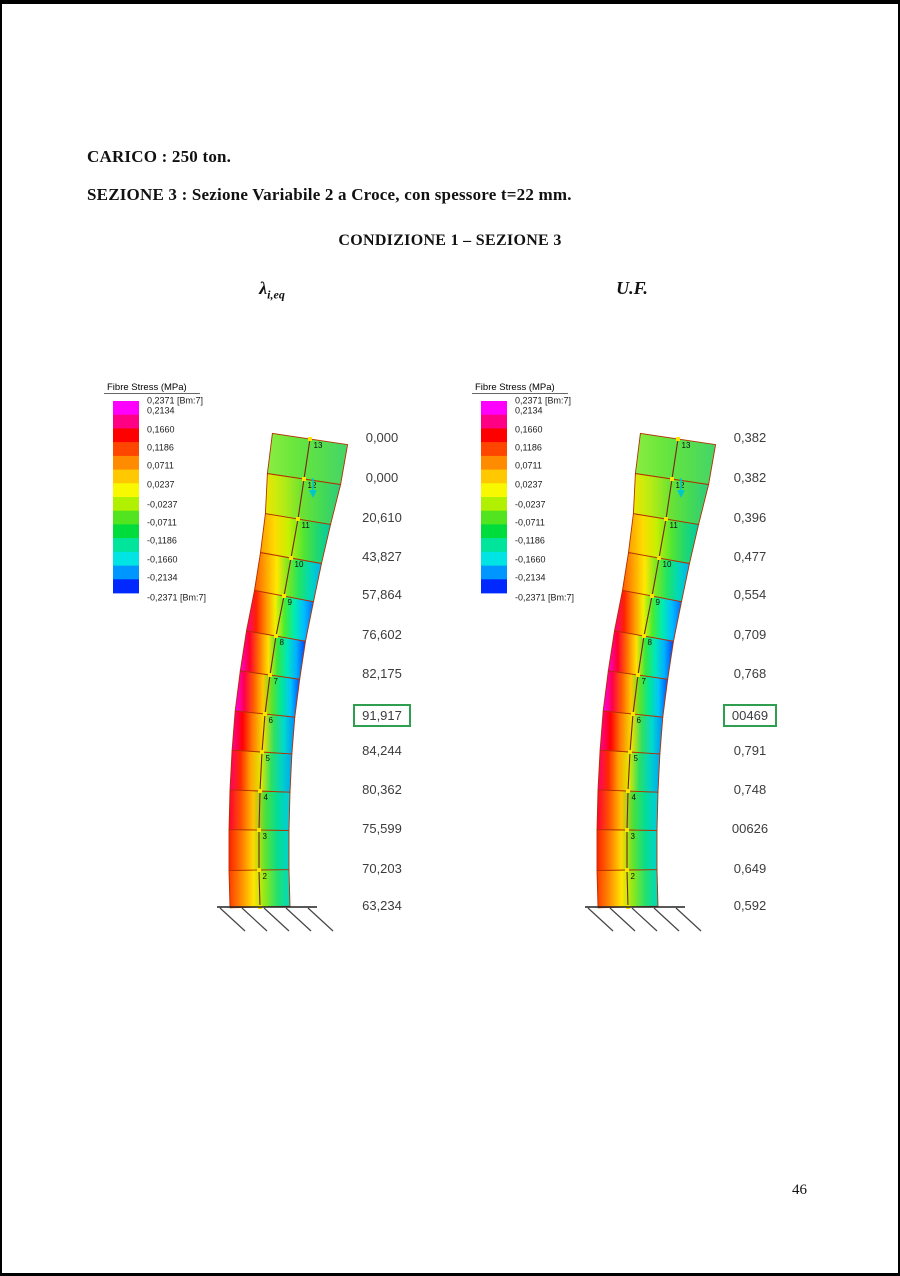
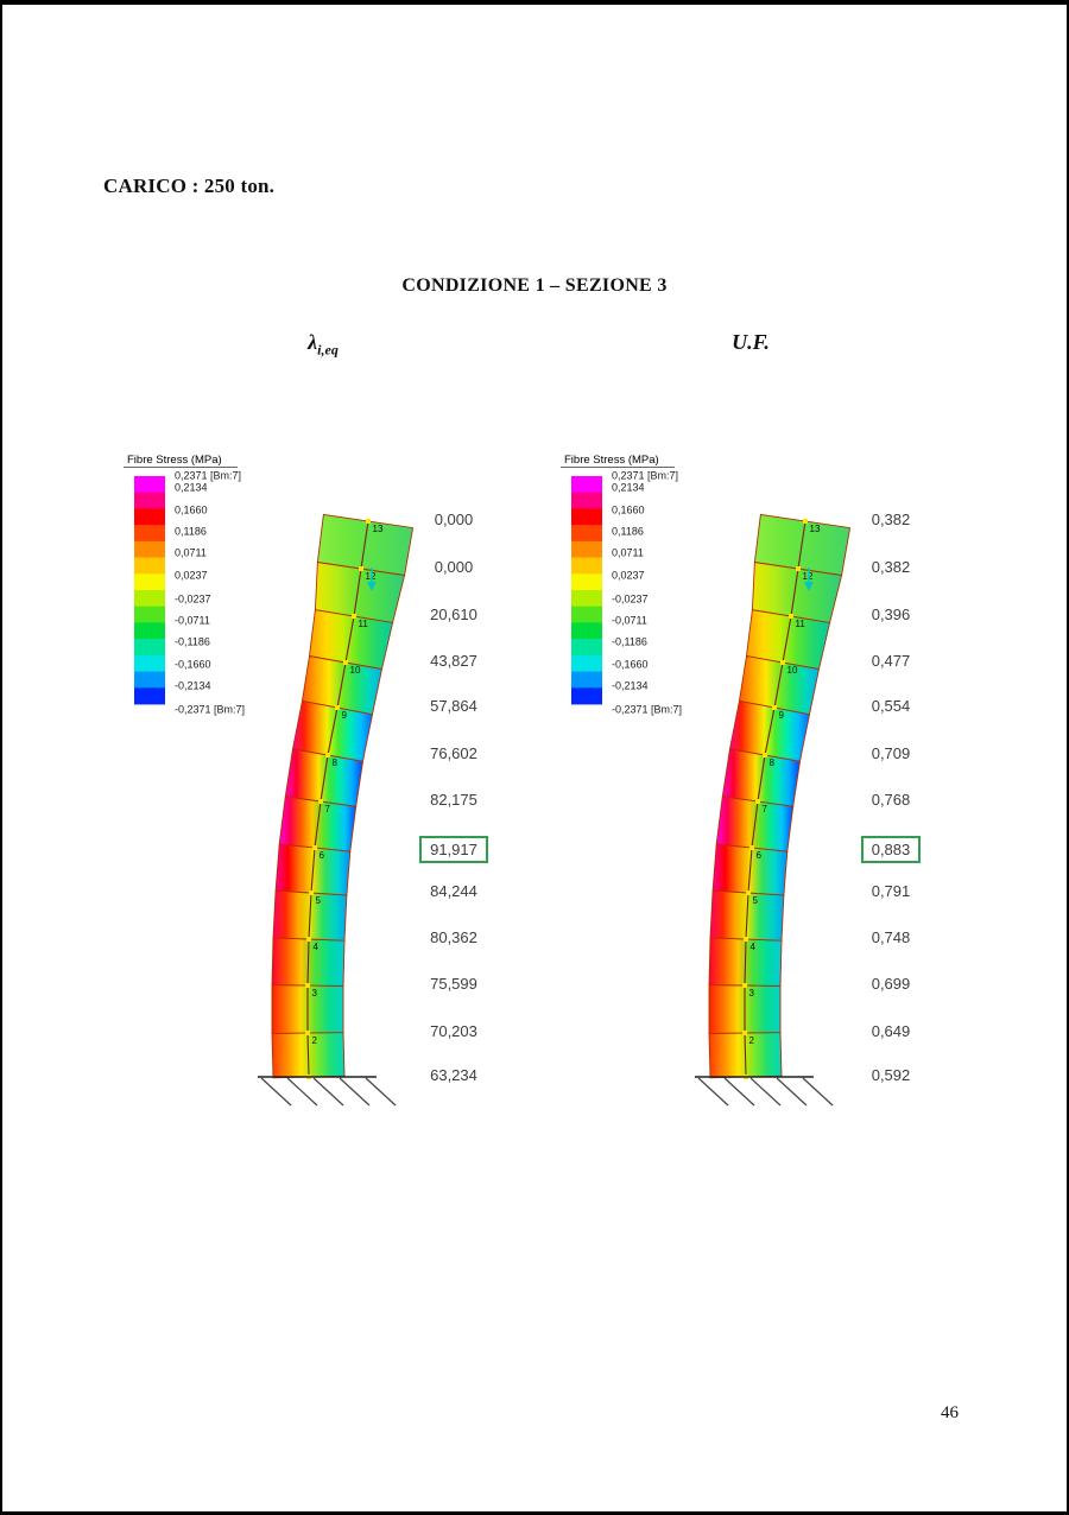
  CARICO : 250 ton.
- SEZIONE 3 : Sezione Variabile 2 a Croce, con spessore t=22 mm.
  CONDIZIONE 1 – SEZIONE 3
  λi,eq
  U.F.
  2
  3
  4
  5
  6
  7
  8
  9
  10
  11
  12
  13
  Fibre Stress (MPa)
  0,2371 [Bm:7]
  0,2134
  0,1660
  0,1186
  0,0711
  0,0237
  -0,0237
  -0,0711
  -0,1186
  -0,1660
  -0,2134
  -0,2371 [Bm:7]
  0,000
  0,000
  20,610
  43,827
  57,864
  76,602
  82,175
  91,917
  84,244
  80,362
  75,599
  70,203
  63,234
  2
  3
  4
  5
  6
  7
  8
  9
  10
  11
  12
  13
  Fibre Stress (MPa)
  0,2371 [Bm:7]
  0,2134
  0,1660
  0,1186
  0,0711
  0,0237
  -0,0237
  -0,0711
  -0,1186
  -0,1660
  -0,2134
  -0,2371 [Bm:7]
  0,382
  0,382
  0,396
  0,477
  0,554
  0,709
  0,768
- 00469
+ 0,883
  0,791
  0,748
- 00626
+ 0,699
  0,649
  0,592
  46
